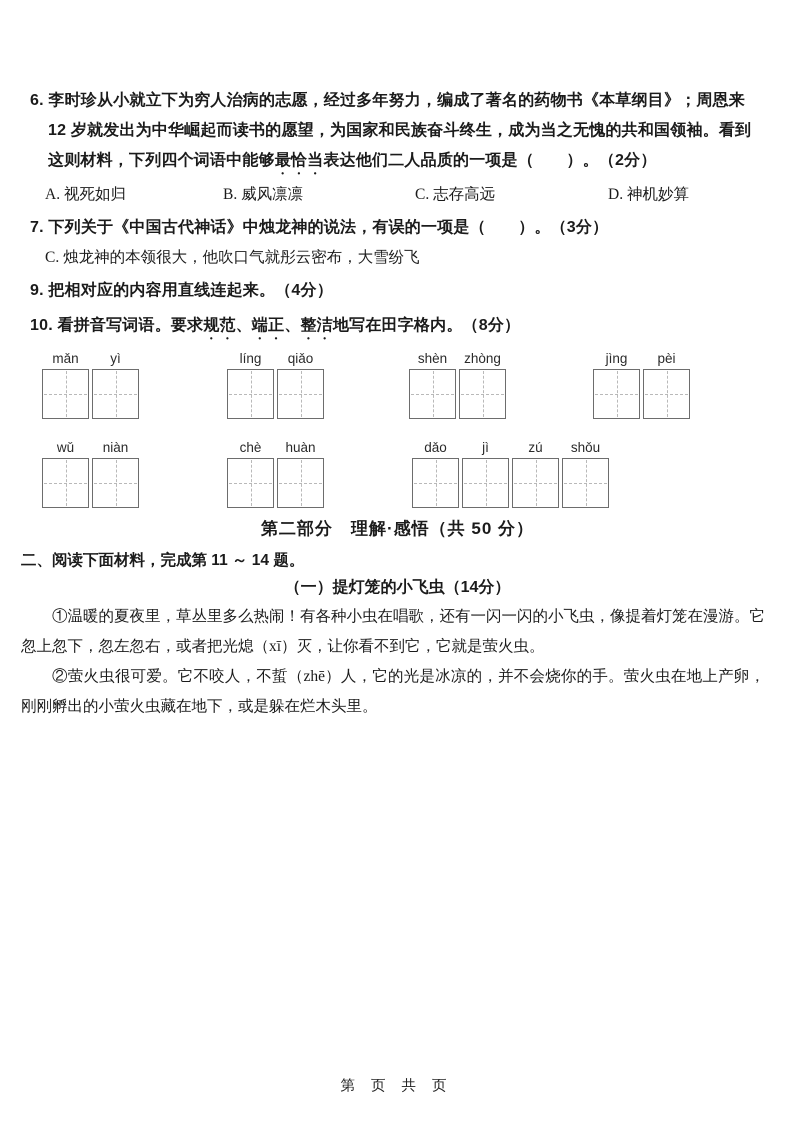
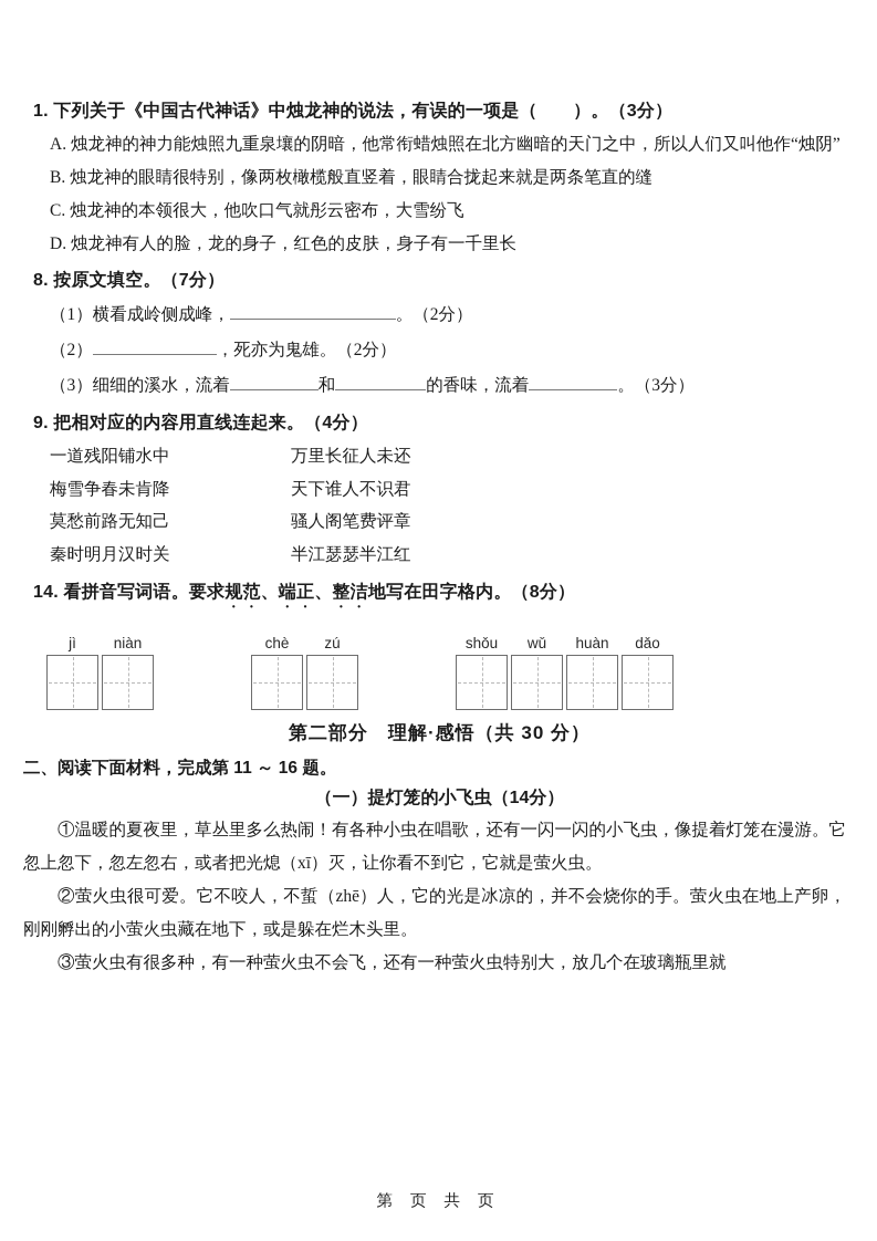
- 6. 李时珍从小就立下为穷人治病的志愿，经过多年努力，编成了著名的药物书《本草纲目》；周恩来 12 岁就发出为中华崛起而读书的愿望，为国家和民族奋斗终生，成为当之无愧的共和国领袖。看到这则材料，下列四个词语中能够最恰当表达他们二人品质的一项是（ ）。（2分）
- A. 视死如归
- B. 威风凛凛
- C. 志存高远
- D. 神机妙算
- 7. 下列关于《中国古代神话》中烛龙神的说法，有误的一项是（ ）。（3分）
+ 1. 下列关于《中国古代神话》中烛龙神的说法，有误的一项是（ ）。（3分）
+ A. 烛龙神的神力能烛照九重泉壤的阴暗，他常衔蜡烛照在北方幽暗的天门之中，所以人们又叫他作“烛阴”
+ B. 烛龙神的眼睛很特别，像两枚橄榄般直竖着，眼睛合拢起来就是两条笔直的缝
  C. 烛龙神的本领很大，他吹口气就彤云密布，大雪纷飞
+ D. 烛龙神有人的脸，龙的身子，红色的皮肤，身子有一千里长
+ 8. 按原文填空。（7分）
+ （1）横看成岭侧成峰， 。（2分）
+ （2） ，死亦为鬼雄。（2分）
+ （3）细细的溪水，流着 和 的香味，流着 。（3分）
  9. 把相对应的内容用直线连起来。（4分）
+ 一道残阳铺水中
+ 万里长征人未还
+ 梅雪争春未肯降
+ 天下谁人不识君
+ 莫愁前路无知己
+ 骚人阁笔费评章
+ 秦时明月汉时关
+ 半江瑟瑟半江红
- 10. 看拼音写词语。要求规范、端正、整洁地写在田字格内。（8分）
+ 14. 看拼音写词语。要求规范、端正、整洁地写在田字格内。（8分）
- mǎn
- yì
- líng
- qiǎo
- shèn
- zhòng
- jìng
- pèi
- wǔ
+ jì
  niàn
  chè
- huàn
+ zú
- dǎo
+ shǒu
- jì
+ wǔ
- zú
+ huàn
- shǒu
+ dǎo
- 第二部分 理解·感悟（共 50 分）
+ 第二部分 理解·感悟（共 30 分）
- 二、阅读下面材料，完成第 11 ～ 14 题。
+ 二、阅读下面材料，完成第 11 ～ 16 题。
  （一）提灯笼的小飞虫（14分）
  ①温暖的夏夜里，草丛里多么热闹！有各种小虫在唱歌，还有一闪一闪的小飞虫，像提着灯笼在漫游。它忽上忽下，忽左忽右，或者把光熄（xī）灭，让你看不到它，它就是萤火虫。
  ②萤火虫很可爱。它不咬人，不蜇（zhē）人，它的光是冰凉的，并不会烧你的手。萤火虫在地上产卵，刚刚孵出的小萤火虫藏在地下，或是躲在烂木头里。
+ ③萤火虫有很多种，有一种萤火虫不会飞，还有一种萤火虫特别大，放几个在玻璃瓶里就
  第 页 共 页
